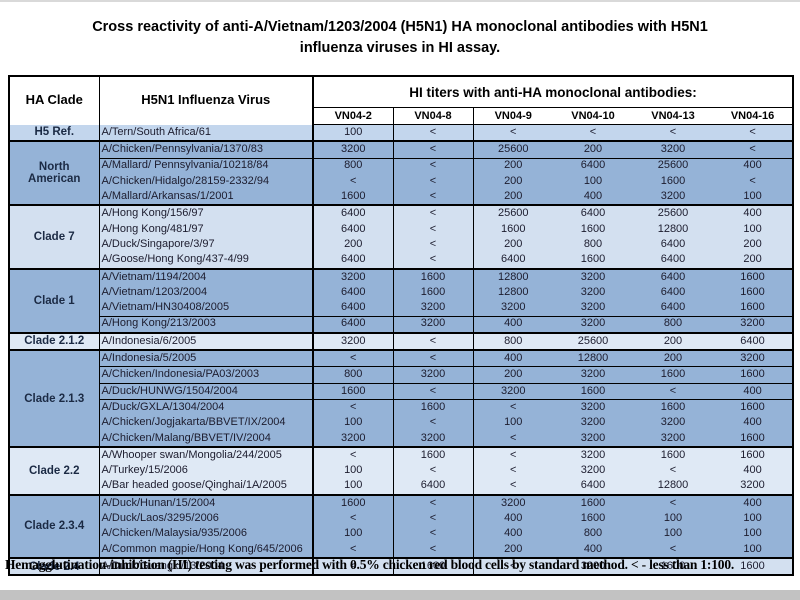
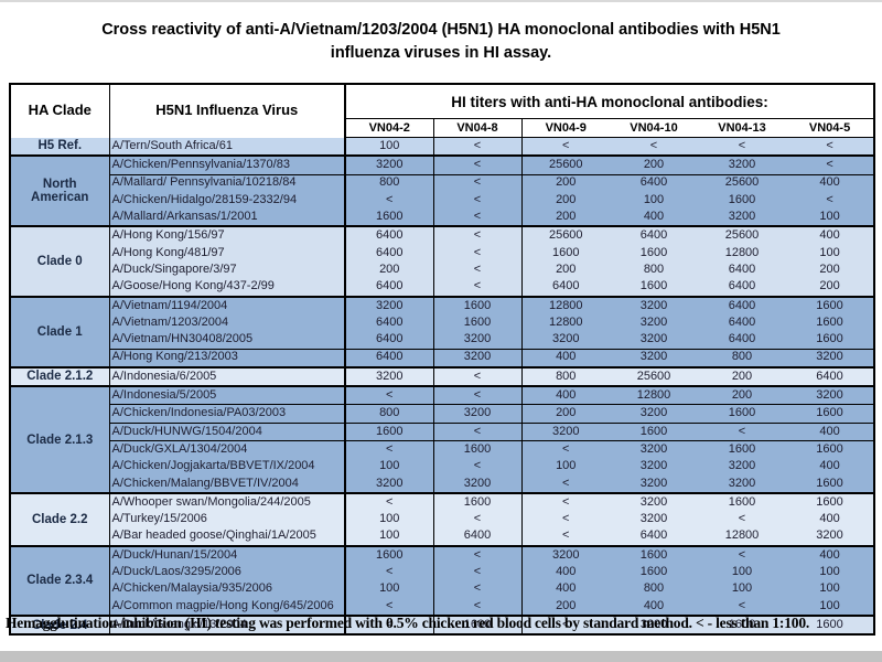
  Cross reactivity of anti-A/Vietnam/1203/2004 (H5N1) HA monoclonal antibodies with H5N1 influenza viruses in HI assay.
  HA Clade	H5N1 Influenza Virus	HI titers with anti-HA monoclonal antibodies:
- VN04-2	VN04-8	VN04-9	VN04-10	VN04-13	VN04-16
+ VN04-2	VN04-8	VN04-9	VN04-10	VN04-13	VN04-5
  H5 Ref.	A/Tern/South Africa/61	100	<	<	<	<	<
  North American	A/Chicken/Pennsylvania/1370/83	3200	<	25600	200	3200	<
  A/Mallard/ Pennsylvania/10218/84	800	<	200	6400	25600	400
  A/Chicken/Hidalgo/28159-2332/94	<	<	200	100	1600	<
  A/Mallard/Arkansas/1/2001	1600	<	200	400	3200	100
- Clade 7	A/Hong Kong/156/97	6400	<	25600	6400	25600	400
+ Clade 0	A/Hong Kong/156/97	6400	<	25600	6400	25600	400
  A/Hong Kong/481/97	6400	<	1600	1600	12800	100
  A/Duck/Singapore/3/97	200	<	200	800	6400	200
- A/Goose/Hong Kong/437-4/99	6400	<	6400	1600	6400	200
+ A/Goose/Hong Kong/437-2/99	6400	<	6400	1600	6400	200
  Clade 1	A/Vietnam/1194/2004	3200	1600	12800	3200	6400	1600
  A/Vietnam/1203/2004	6400	1600	12800	3200	6400	1600
  A/Vietnam/HN30408/2005	6400	3200	3200	3200	6400	1600
  A/Hong Kong/213/2003	6400	3200	400	3200	800	3200
  Clade 2.1.2	A/Indonesia/6/2005	3200	<	800	25600	200	6400
  Clade 2.1.3	A/Indonesia/5/2005	<	<	400	12800	200	3200
  A/Chicken/Indonesia/PA03/2003	800	3200	200	3200	1600	1600
  A/Duck/HUNWG/1504/2004	1600	<	3200	1600	<	400
  A/Duck/GXLA/1304/2004	<	1600	<	3200	1600	1600
  A/Chicken/Jogjakarta/BBVET/IX/2004	100	<	100	3200	3200	400
  A/Chicken/Malang/BBVET/IV/2004	3200	3200	<	3200	3200	1600
  Clade 2.2	A/Whooper swan/Mongolia/244/2005	<	1600	<	3200	1600	1600
  A/Turkey/15/2006	100	<	<	3200	<	400
  A/Bar headed goose/Qinghai/1A/2005	100	6400	<	6400	12800	3200
  Clade 2.3.4	A/Duck/Hunan/15/2004	1600	<	3200	1600	<	400
  A/Duck/Laos/3295/2006	<	<	400	1600	100	100
  A/Chicken/Malaysia/935/2006	100	<	400	800	100	100
  A/Common magpie/Hong Kong/645/2006	<	<	200	400	<	100
  Clade 2.4	A/Duck/Guangxi/13/2004	<	1600	<	3200	1600	1600
  Hemagglutination-inhibition (HI) testing was performed with 0.5% chicken red blood cells by standard method. < - less than 1:100.
